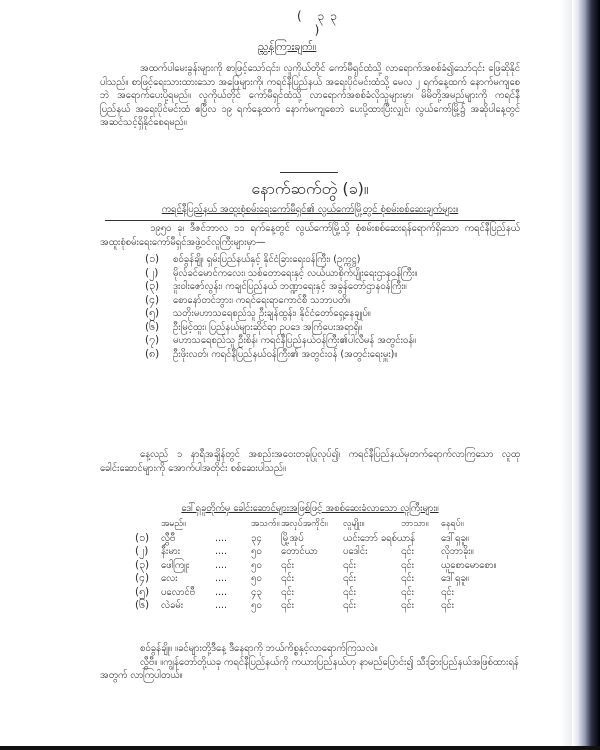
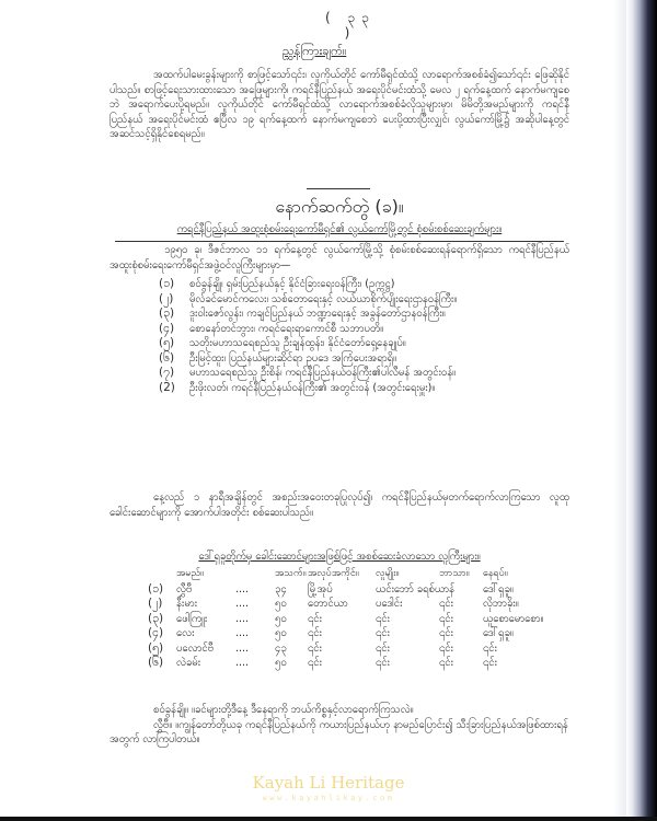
  ( ၃၃ )
  ညွှန်ကြားချက်။
  အထက်ပါမေးခွန်းများကို စာဖြင့်သော်၎င်း၊ လူကိုယ်တိုင် ကော်မီရှင်ထံသို့ လာရောက်အစစ်ခံ၍သော်၎င်း ဖြေဆိုနိုင်ပါသည်။ စာဖြင့်ရေးသားထားသော အဖြေများကို၊ ကရင်နီပြည်နယ် အရေးပိုင်မင်းထံသို့ မေလ ၂ ရက်နေ့ထက် နောက်မကျစေဘဲ အရောက်ပေးပို့ရမည်။ လူကိုယ်တိုင် ကော်မီရှင်ထံသို့ လာရောက်အစစ်ခံလိုသူများမှာ၊ မိမိတို့အမည်များကို ကရင်နီပြည်နယ် အရေးပိုင်မင်းထံ ဧပြီလ ၁၉ ရက်နေ့ထက် နောက်မကျစေဘဲ ပေးပို့ထားပြီးလျှင်၊ လွယ်ကော်မြို့၌ အဆိုပါနေ့တွင် အဆင်သင့်ရှိနိုင်စေရမည်။
  နောက်ဆက်တွဲ (ခ)။
  ကရင်နီပြည်နယ် အထူးစုံစမ်းရေးကော်မီရှင်၏ လွယ်ကော်မြို့တွင် စုံစမ်းစစ်ဆေးချက်များ။
  ၁၉၅၀ ခု၊ ဒီဇင်ဘာလ ၁၁ ရက်နေ့တွင် လွယ်ကော်မြို့သို့ စုံစမ်းစစ်ဆေးရန်ရောက်ရှိသော ကရင်နီပြည်နယ် အထူးစုံစမ်းရေးကော်မီရှင်အဖွဲ့ဝင်လူကြီးများမှာ—
  (၁)
  စဝ်ခွန်ချို၊ ရှမ်းပြည်နယ်နှင့် နိုင်ငံခြားရေးဝန်ကြီး၊ (ဥက္ကဋ္ဌ)
  (၂)
  မိုလ်ခင်မောင်ကလေး၊ သစ်တောရေးနှင့် လယ်ယာစိုက်ပျိုးရေးဌာနဝန်ကြီး။
  (၃)
  ဒူးဝါးဇော်လွန်း၊ ကချင်ပြည်နယ် ဘဏ္ဍာရေးနှင့် အခွန်တော်ဌာနဝန်ကြီး။
  (၄)
  စောနော်တင်ဘွား၊ ကရင်ရေးရာကောင်စီ သဘာပတိ။
  (၅)
  သတိုးမဟာသရေစည်သူ ဦးချန်ထွန်း၊ နိုင်ငံတော်ရှေ့နေချုပ်။
  (၆)
  ဦးမြင့်ထူး၊ ပြည်နယ်များဆိုင်ရာ ဥပဒေ အကြံပေးအရာရှိ။
  (၇)
  မဟာသရေစည်သူ ဦးစိန်၊ ကရင်နီပြည်နယ်ဝန်ကြီး၏ပါလီမန် အတွင်းဝန်။
- (၈)
+ (2)
  ဦးဖိုးလတ်၊ ကရင်နီပြည်နယ်ဝန်ကြီး၏ အတွင်းဝန် (အတွင်းရေးမှူး)။
  နေ့လည် ၁ နာရီအချိန်တွင် အစည်းအဝေးတခုပြုလုပ်၍၊ ကရင်နီပြည်နယ်မှတက်ရောက်လာကြသော လူထုခေါင်းဆောင်များကို အောက်ပါအတိုင်း စစ်ဆေးပါသည်။
  ဒေါ်ရှခူတိုက်မှ ခေါင်းဆောင်များအဖြစ်ဖြင့် အစစ်ဆေးခံလာသော လူကြီးများ။
  အမည်။
  အသက်။
  အလုပ်အကိုင်။
  လူမျိုး။
  ဘာသာ။
  နေရပ်။
  (၁)
  လွှီဗီ
  ....
  ၃၄
  မြို့အုပ်
  ယင်းဘော် ခရစ်ယ
  ဒေါ်ရှခူ။
  (၂)
  နီးမား
  ....
  ၅၀
  တောင်ယာ
  ပဒေါင်း
  ၎င်း
  လိုဘာခိုး။
  (၃)
  ဖေါကြူး
  ....
  ၅၀
  ၎င်း
  ၎င်း
  ၎င်း
  ယူစောမောစော။
  (၄)
  လေး
  ....
  ၅၀
  ၎င်း
  ၎င်း
  ၎င်း
  ဒေါ်ရှခူ။
  (၅)
  ပလောင်ဗီ
  ....
  ၄၃
  ၎င်း
  ၎င်း
  ၎င်း
  ၎င်း
  (၆)
  လဲခမ်း
  ....
  ၅၀
  ၎င်း
  ၎င်း
  ၎င်း
  ၎င်း
  စဝ်ခွန်ချို။ ။ခင်များတို့ဒီနေ့ ဒီနေရာကို ဘယ်ကိစ္စနှင့်လာရောက်ကြသလဲ။
  လွှီဗီ။ ။ကျွန်တော်တို့ယခု ကရင်နီပြည်နယ်ကို ကယားပြည်နယ်ဟု နာမည်ပြောင်း၍ သီးခြားပြည်နယ်အဖြစ်ထားရန်အတွက် လာကြပါတယ်။
+ Kayah Li Heritage
+ www.kayahlikay.com
